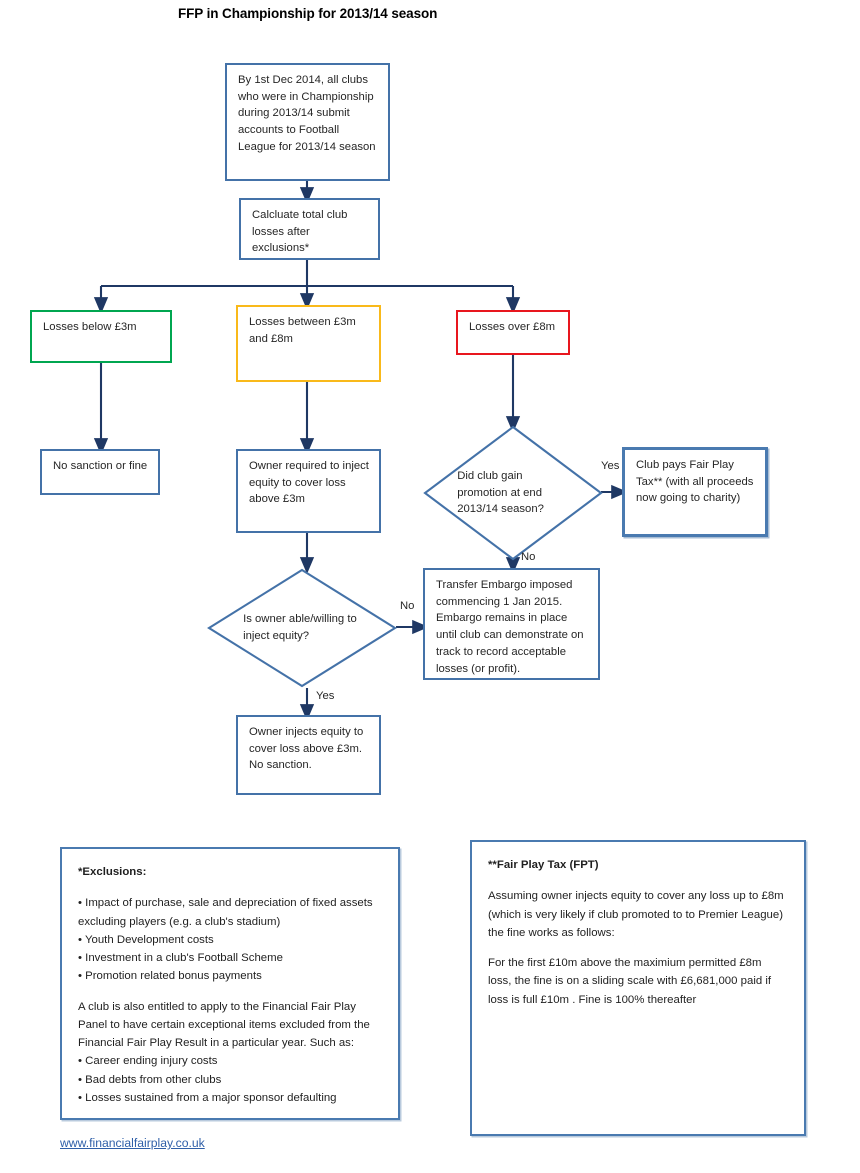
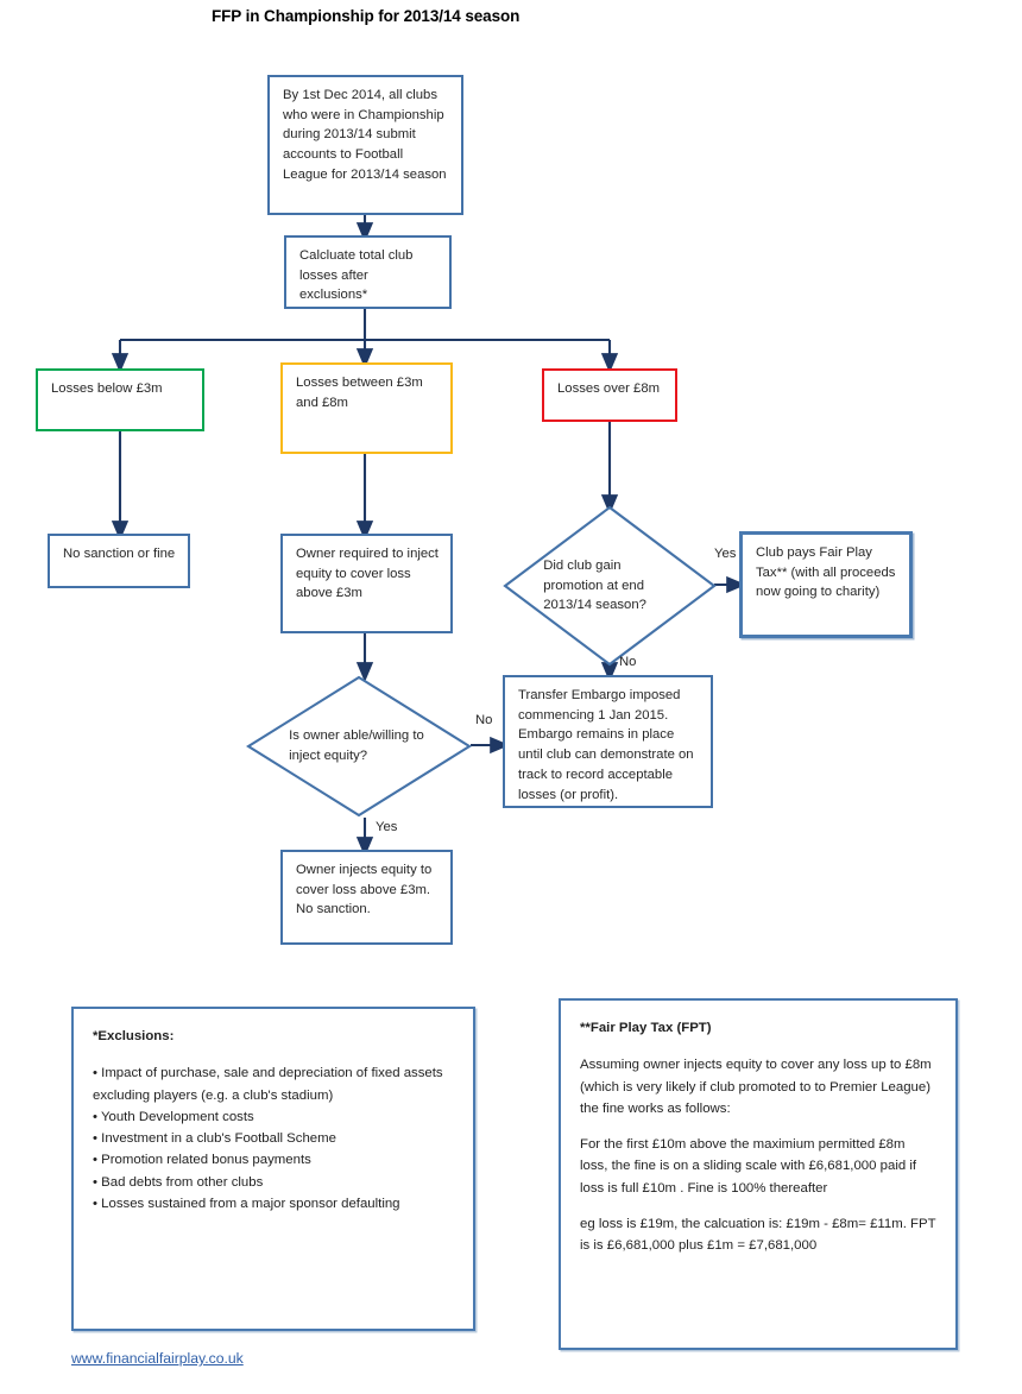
  FFP in Championship for 2013/14 season
  By 1st Dec 2014, all clubs who were in Championship during 2013/14 submit accounts to Football League for 2013/14 season
  Calcluate total club losses after exclusions*
  Losses below £3m
  Losses between £3m and £8m
  Losses over £8m
  No sanction or fine
  Owner required to inject equity to cover loss above £3m
  Did club gain promotion at end 2013/14 season?
  Yes
  No
  Club pays Fair Play Tax** (with all proceeds now going to charity)
  Transfer Embargo imposed commencing 1 Jan 2015. Embargo remains in place until club can demonstrate on track to record acceptable losses (or profit).
  Is owner able/willing to inject equity?
  No
  Yes
  Owner injects equity to cover loss above £3m. No sanction.
  *Exclusions:
  Impact of purchase, sale and depreciation of fixed assets excluding players (e.g. a club's stadium)
  Youth Development costs
  Investment in a club's Football Scheme
  Promotion related bonus payments
- A club is also entitled to apply to the Financial Fair Play Panel to have certain exceptional items excluded from the Financial Fair Play Result in a particular year. Such as:
- Career ending injury costs
  Bad debts from other clubs
  Losses sustained from a major sponsor defaulting
  **Fair Play Tax (FPT)
  Assuming owner injects equity to cover any loss up to £8m (which is very likely if club promoted to to Premier League) the fine works as follows:
  For the first £10m above the maximium permitted £8m loss, the fine is on a sliding scale with £6,681,000 paid if loss is full £10m . Fine is 100% thereafter
+ eg loss is £19m, the calcuation is: £19m - £8m= £11m. FPT is is £6,681,000 plus £1m = £7,681,000
  www.financialfairplay.co.uk
